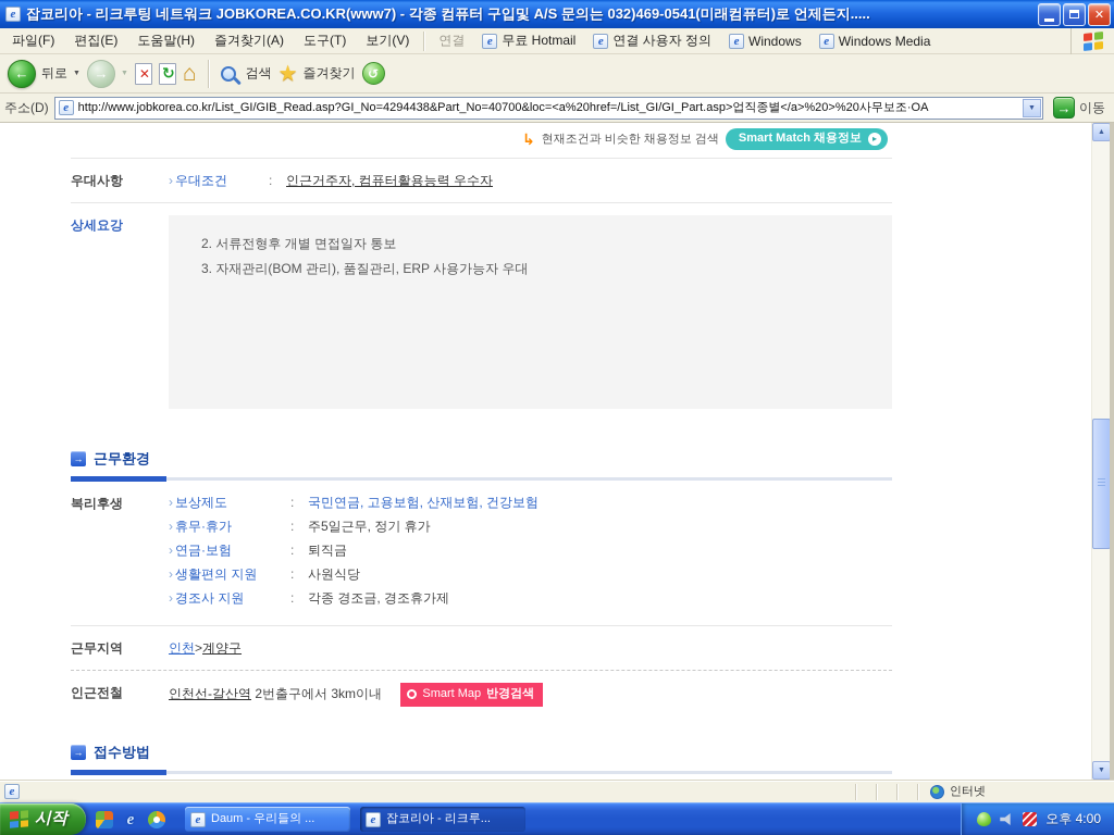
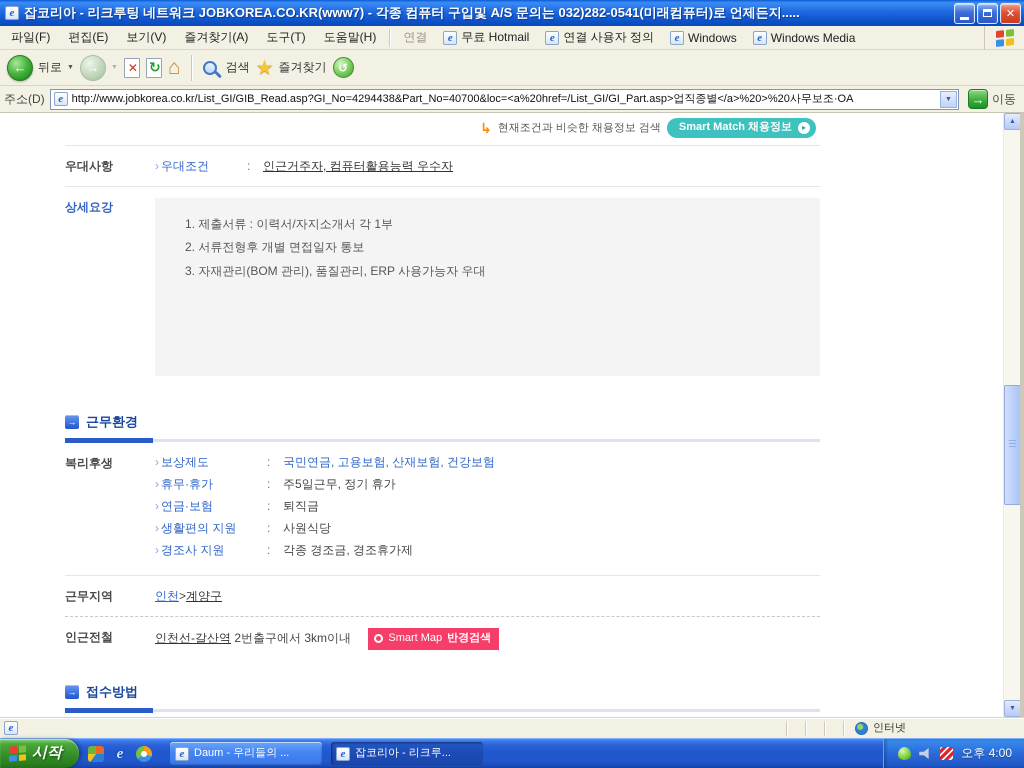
  e
- 잡코리아 - 리크루팅 네트워크 JOBKOREA.CO.KR(www7) - 각종 컴퓨터 구입및 A/S 문의는 032)469-0541(미래컴퓨터)로 언제든지.....
+ 잡코리아 - 리크루팅 네트워크 JOBKOREA.CO.KR(www7) - 각종 컴퓨터 구입및 A/S 문의는 032)282-0541(미래컴퓨터)로 언제든지.....
  ✕
  파일(F)
  편집(E)
- 도움말(H)
+ 보기(V)
  즐겨찾기(A)
  도구(T)
- 보기(V)
+ 도움말(H)
  연결
  e
  무료 Hotmail
  e
  연결 사용자 정의
  e
  Windows
  e
  Windows Media
  ←
  뒤로
  →
  ✕
  ↻
  ⌂
  검색
  ★
  즐겨찾기
  ↺
  주소(D)
  e
  http://www.jobkorea.co.kr/List_GI/GIB_Read.asp?GI_No=4294438&Part_No=40700&loc=<a%20href=/List_GI/GI_Part.asp>업직종별</a>%20>%20사무보조·OA
  →
  이동
  ↳
  현재조건과 비슷한 채용정보 검색
  Smart Match 채용정보
  ▸
  우대사항
  ›
  우대조건
  :
  인근거주자, 컴퓨터활용능력 우수자
  상세요강
+ 1. 제출서류 : 이력서/자지소개서 각 1부
  2. 서류전형후 개별 면접일자 통보
  3. 자재관리(BOM 관리), 품질관리, ERP 사용가능자 우대
  →
  근무환경
  복리후생
  ›
  보상제도
  :
  국민연금, 고용보험, 산재보험, 건강보험
  ›
  휴무·휴가
  :
  주5일근무, 정기 휴가
  ›
  연금·보험
  :
  퇴직금
  ›
  생활편의 지원
  :
  사원식당
  ›
  경조사 지원
  :
  각종 경조금, 경조휴가제
  근무지역
  인천>계양구
  인근전철
  인천선-갈산역 2번출구에서 3km이내
  Smart Map
  반경검색
  →
  접수방법
  e
  인터넷
  시작
  e
  e
  Daum - 우리들의 ...
  e
  잡코리아 - 리크루...
  오후 4:00
